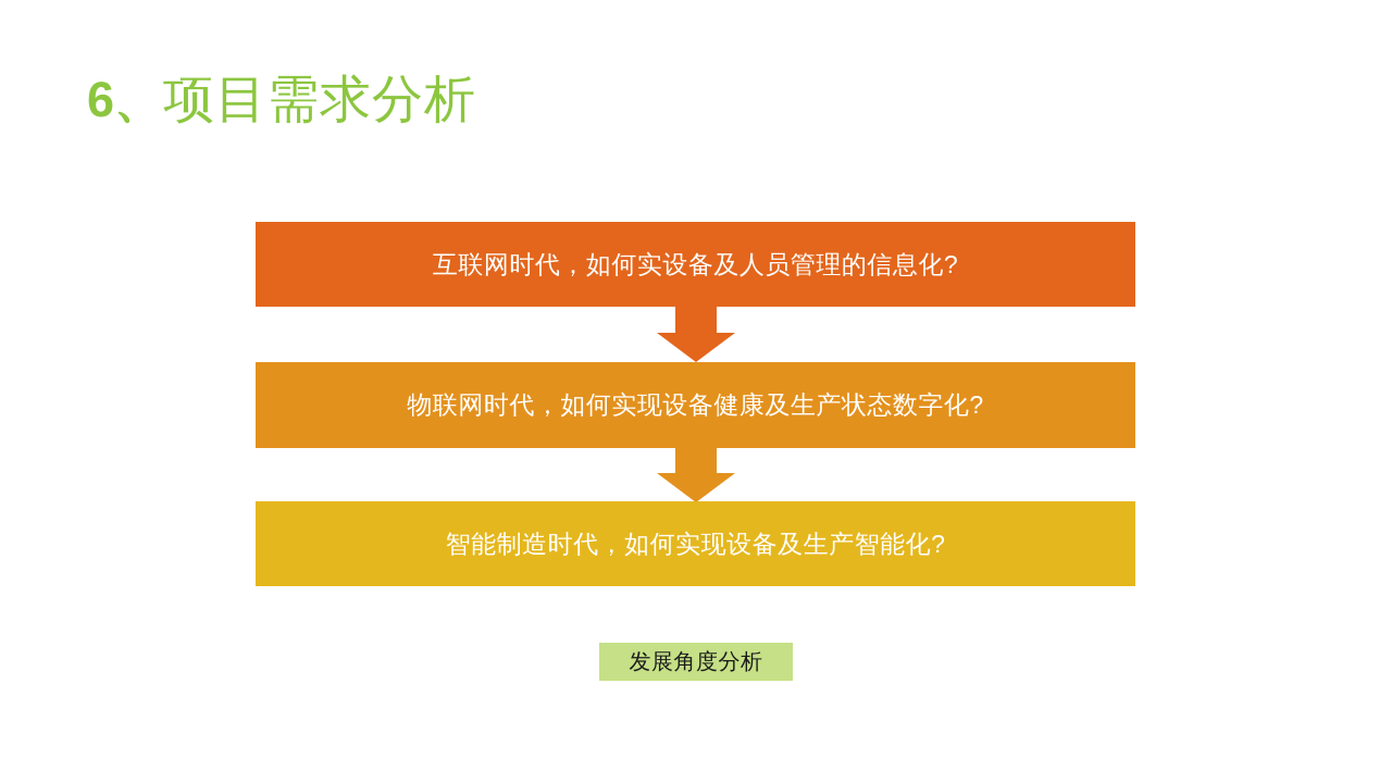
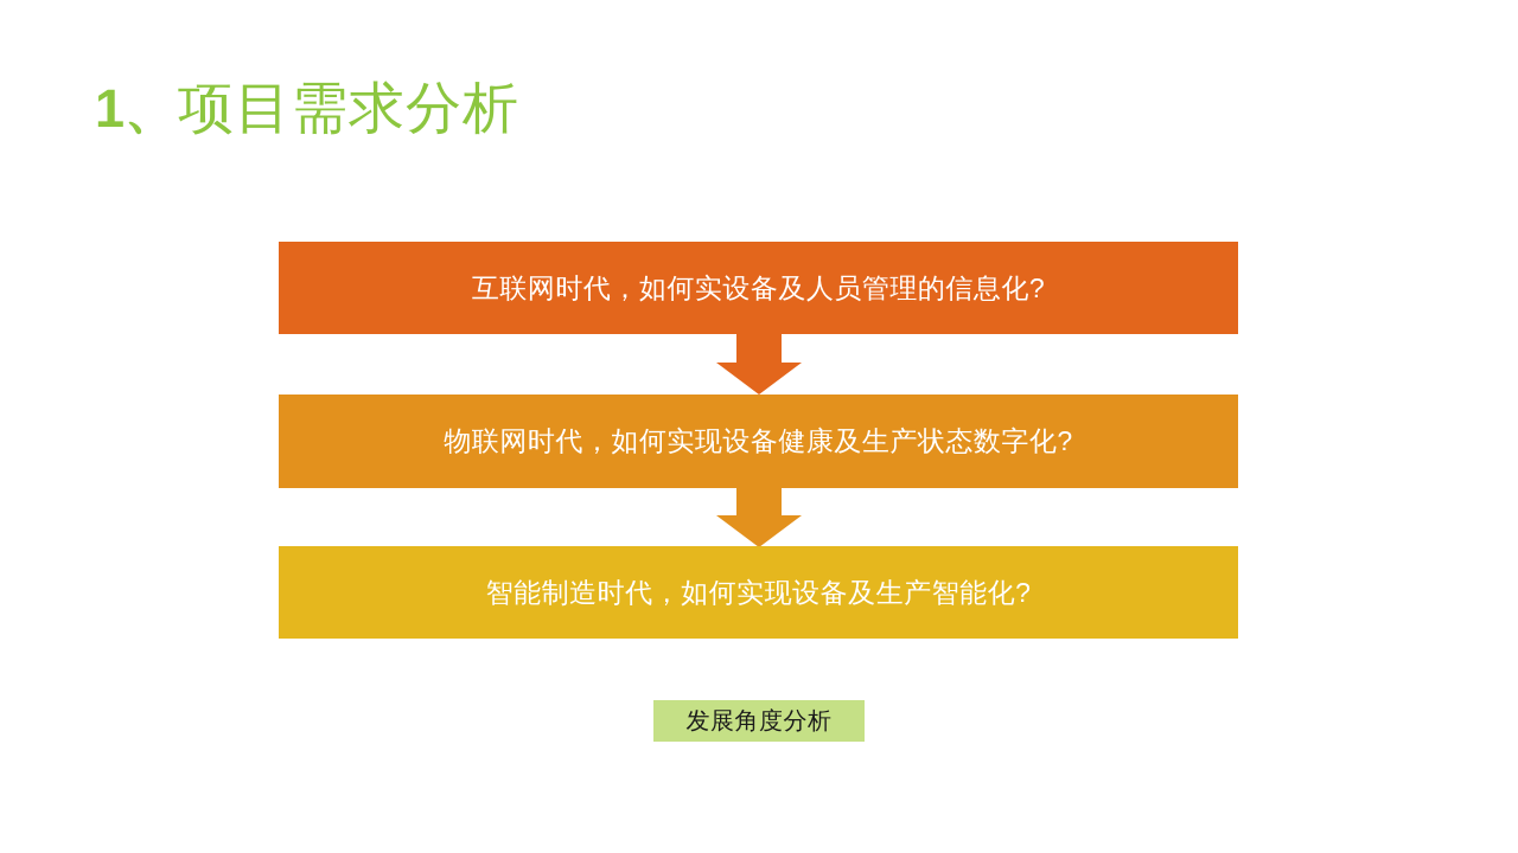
- 6、项目需求分析
+ 1、项目需求分析
  互联网时代，如何实设备及人员管理的信息化?
  物联网时代，如何实现设备健康及生产状态数字化?
  智能制造时代，如何实现设备及生产智能化?
  发展角度分析
